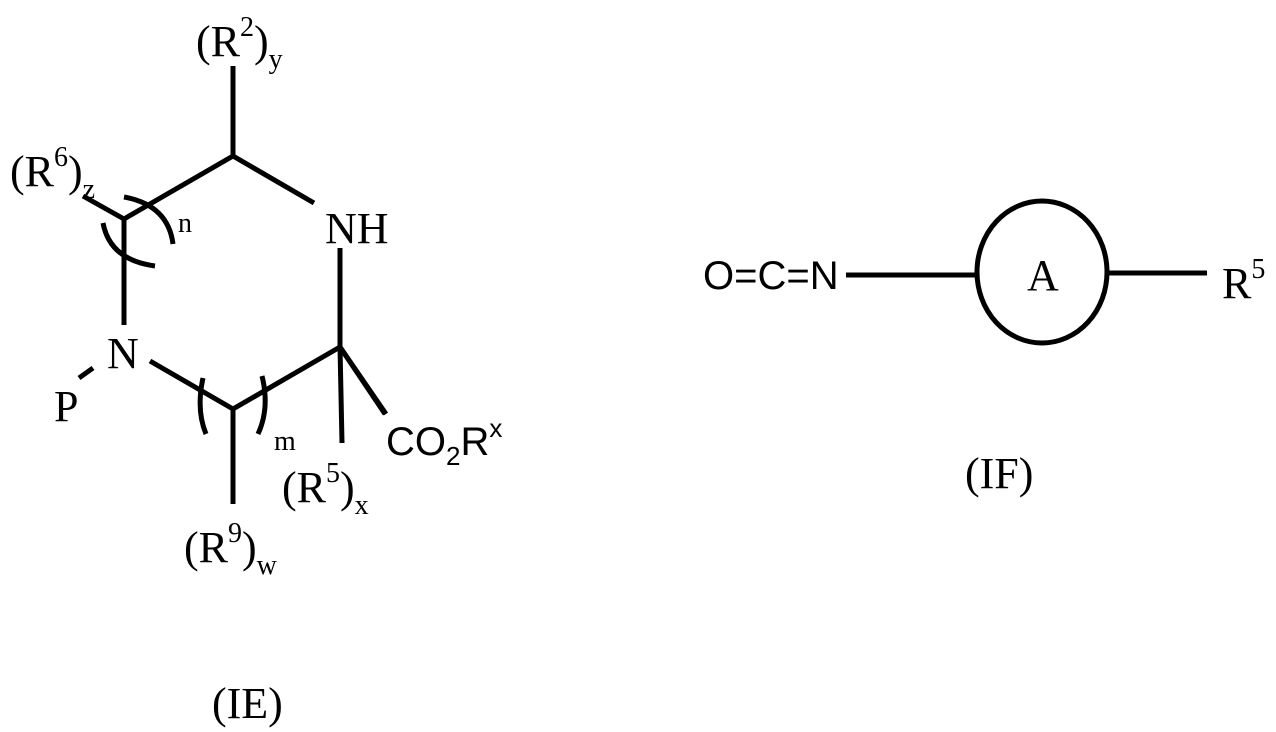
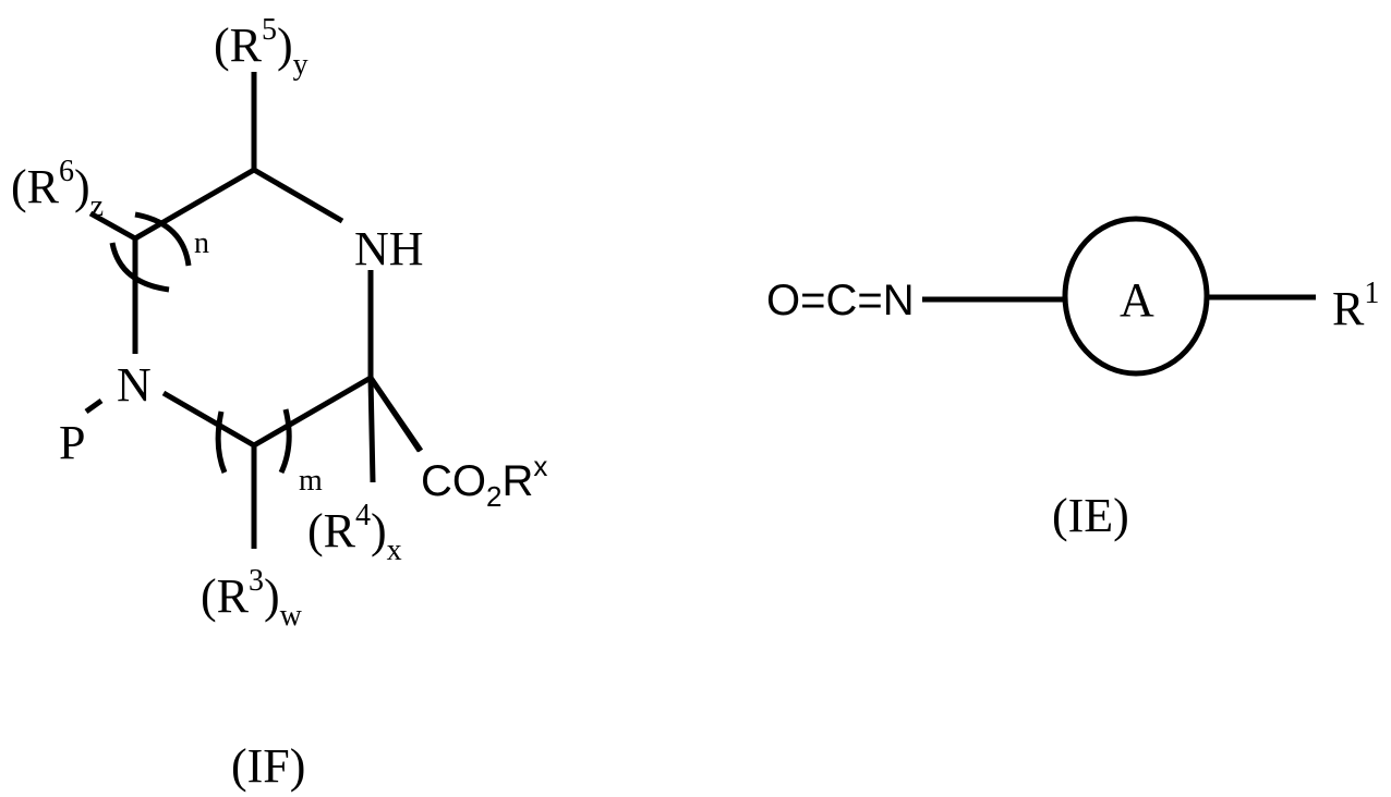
- (R2)y
+ (R5)y
  (R6)z
  n
  NH
  N
  P
  m
  CO2Rx
- (R5)x
+ (R4)x
- (R9)w
+ (R3)w
- (IE)
+ (IF)
  O=C=N
  A
- R5
+ R1
- (IF)
+ (IE)
